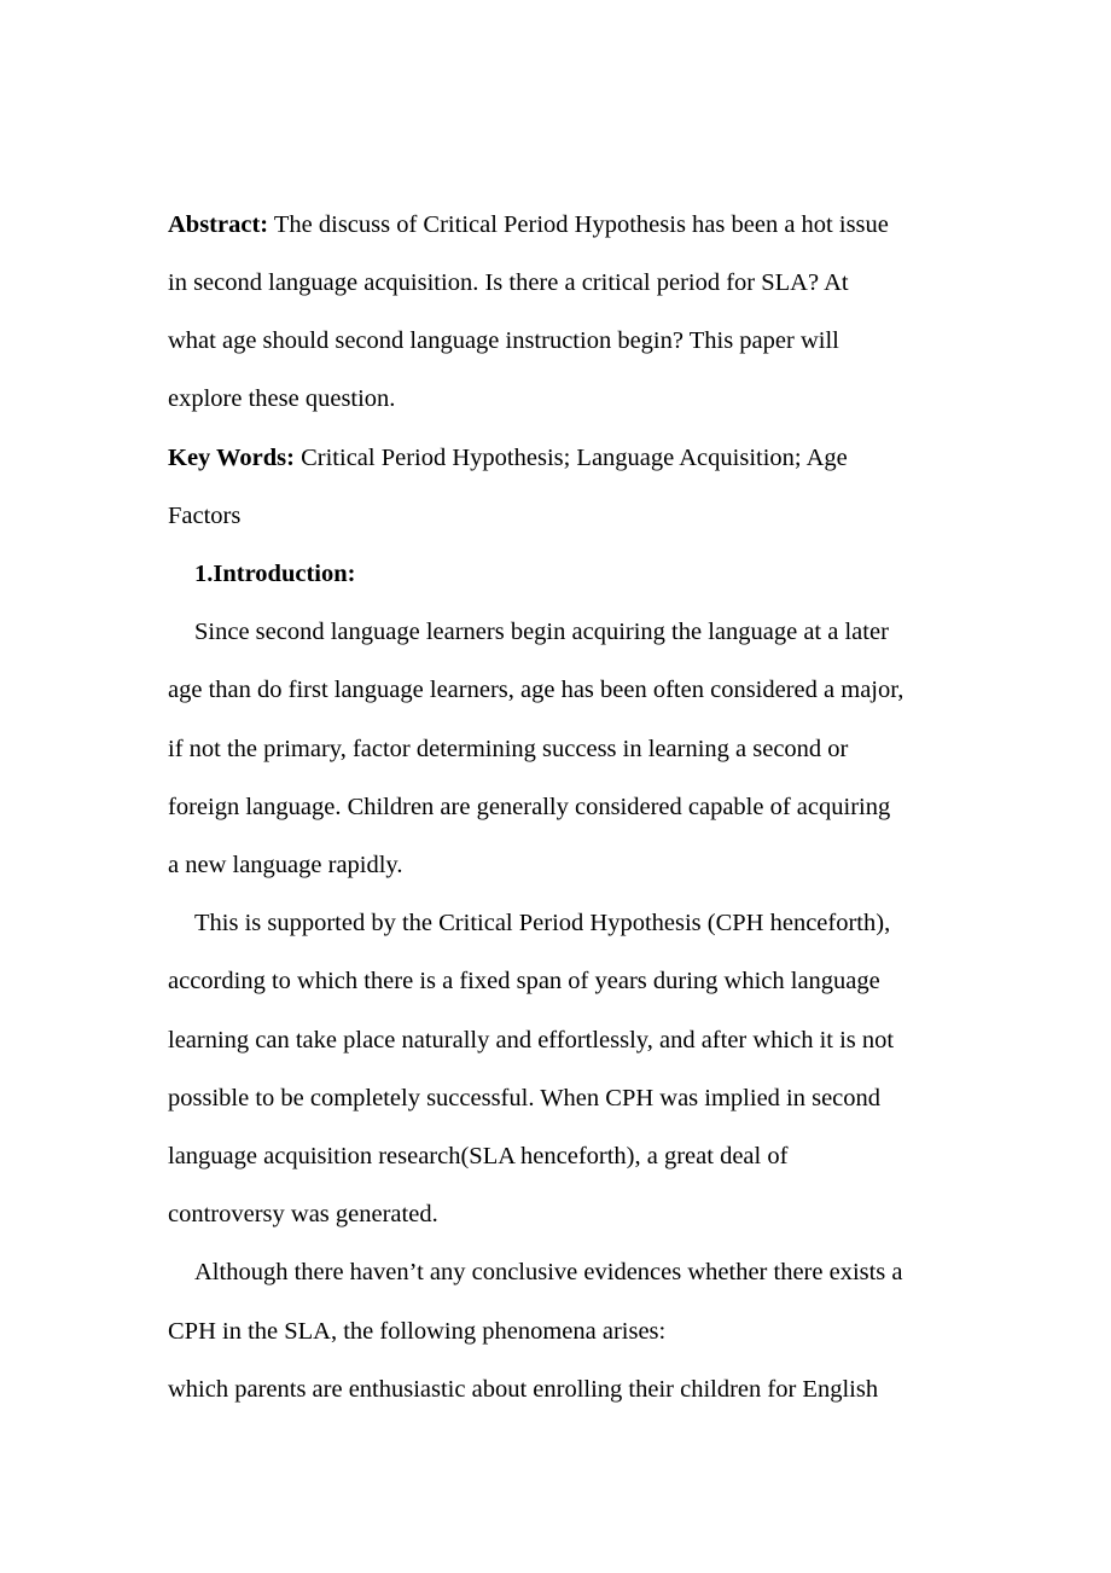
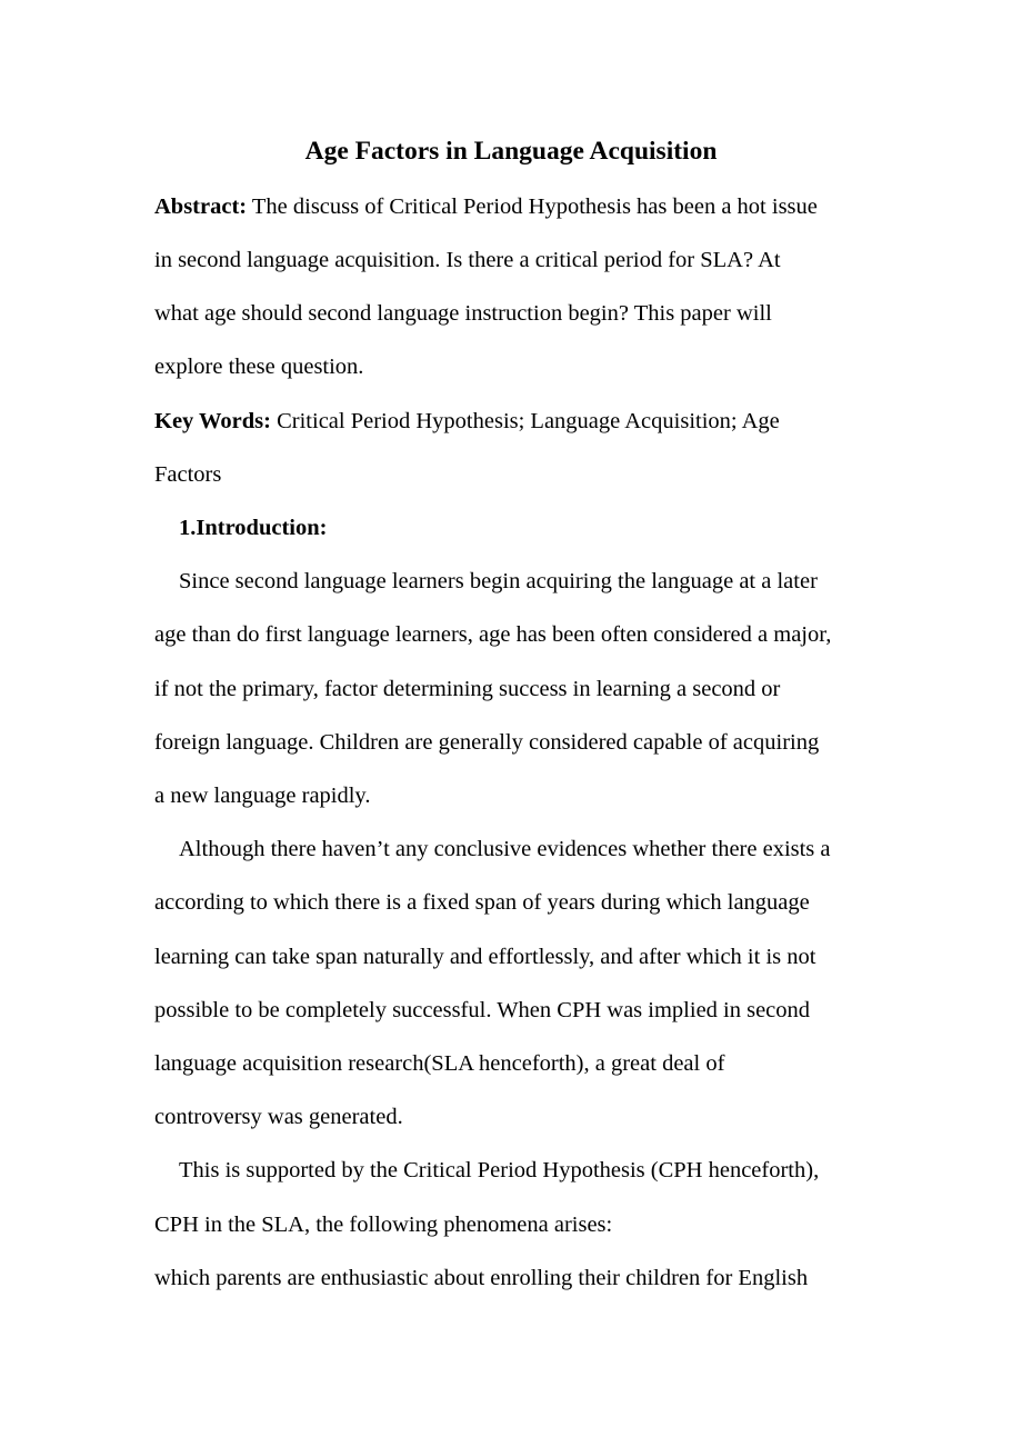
+ Age Factors in Language Acquisition
  Abstract: The discuss of Critical Period Hypothesis has been a hot issue
  in second language acquisition. Is there a critical period for SLA? At
  what age should second language instruction begin? This paper will
  explore these question.
  Key Words: Critical Period Hypothesis; Language Acquisition; Age
  Factors
  1.Introduction:
  Since second language learners begin acquiring the language at a later
  age than do first language learners, age has been often considered a major,
  if not the primary, factor determining success in learning a second or
  foreign language. Children are generally considered capable of acquiring
  a new language rapidly.
- This is supported by the Critical Period Hypothesis (CPH henceforth),
+ Although there haven’t any conclusive evidences whether there exists a
  according to which there is a fixed span of years during which language
- learning can take place naturally and effortlessly, and after which it is not
+ learning can take span naturally and effortlessly, and after which it is not
  possible to be completely successful. When CPH was implied in second
  language acquisition research(SLA henceforth), a great deal of
  controversy was generated.
- Although there haven’t any conclusive evidences whether there exists a
+ This is supported by the Critical Period Hypothesis (CPH henceforth),
  CPH in the SLA, the following phenomena arises:
  which parents are enthusiastic about enrolling their children for English
